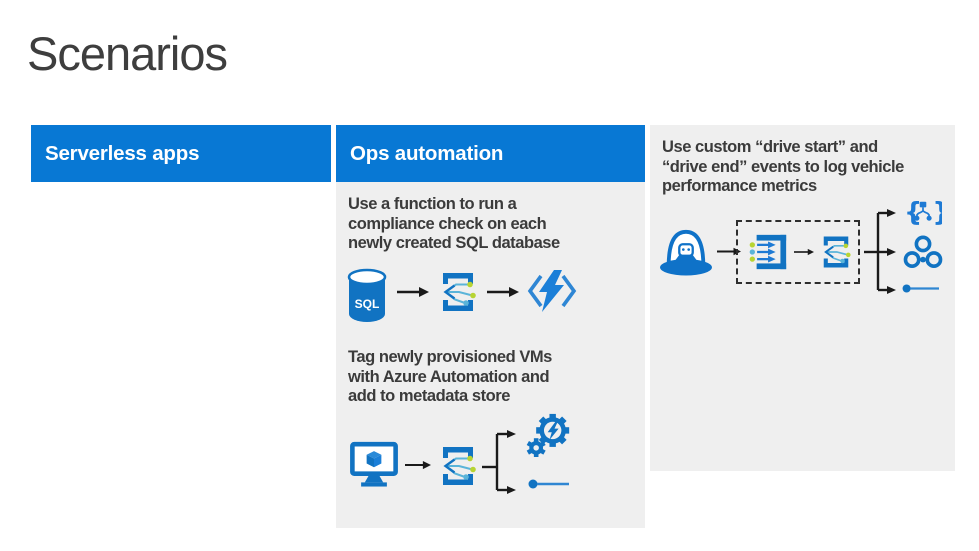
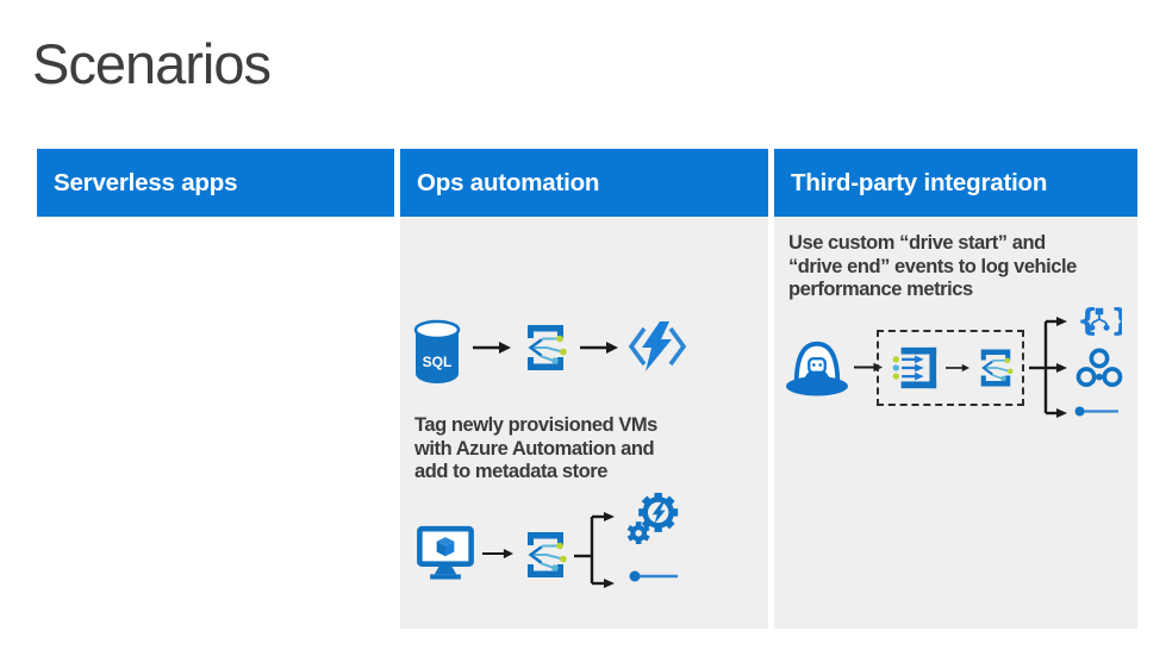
  Scenarios
  Serverless apps
  Ops automation
- Use a function to run a
- compliance check on each
- newly created SQL database
  Tag newly provisioned VMs
  with Azure Automation and
  add to metadata store
+ Third-party integration
  Use custom “drive start” and
  “drive end” events to log vehicle
  performance metrics
